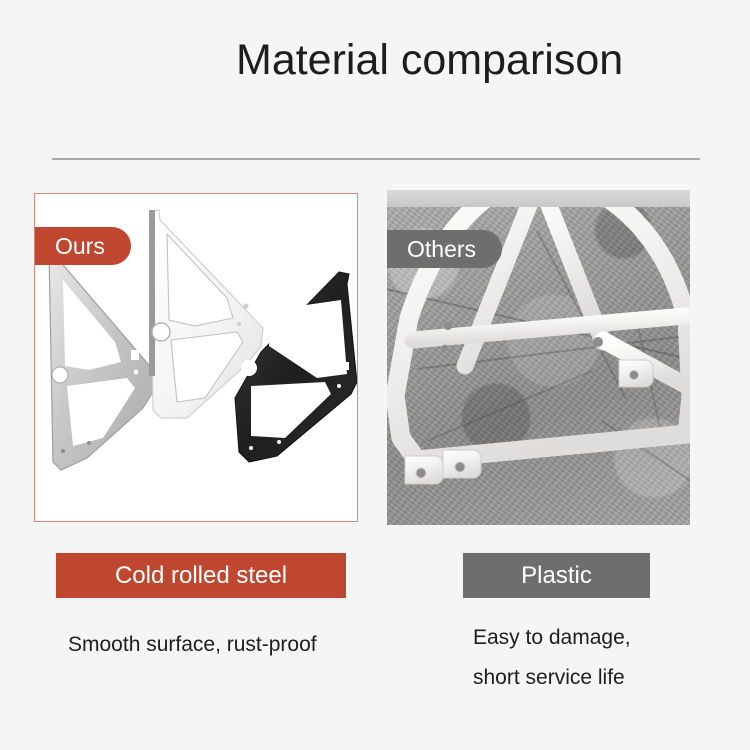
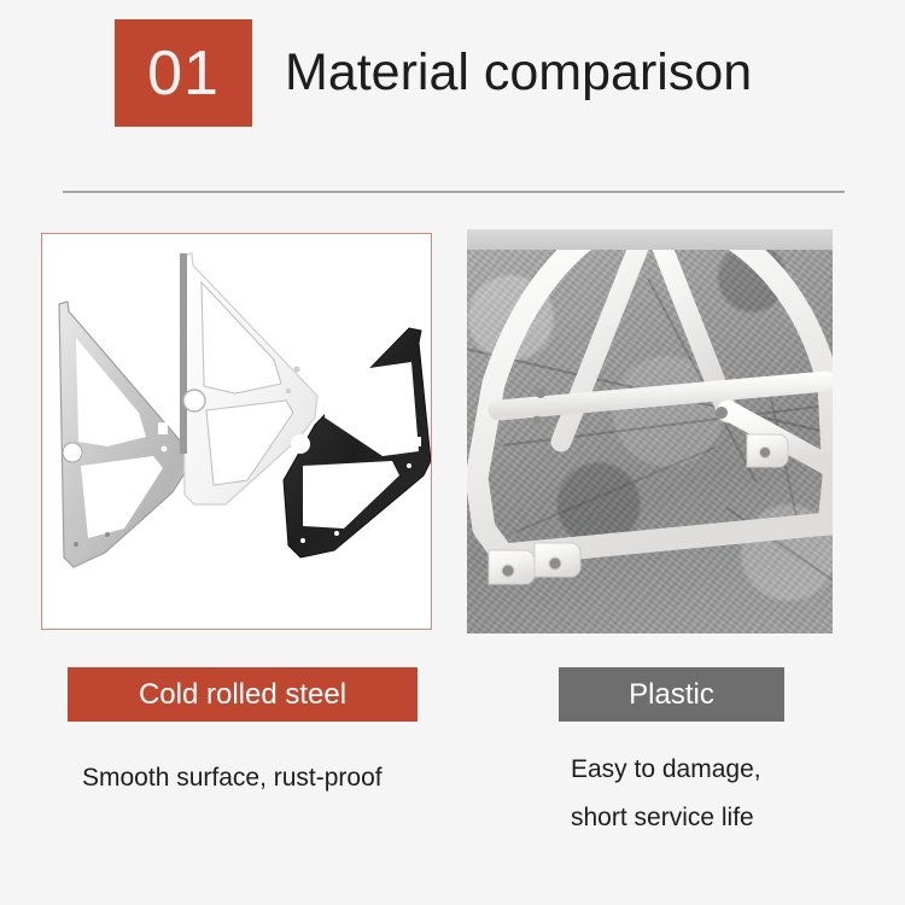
+ 01
  Material comparison
- Ours
- Others
  Cold rolled steel
  Plastic
  Smooth surface, rust-proof
  Easy to damage,
  short service life
